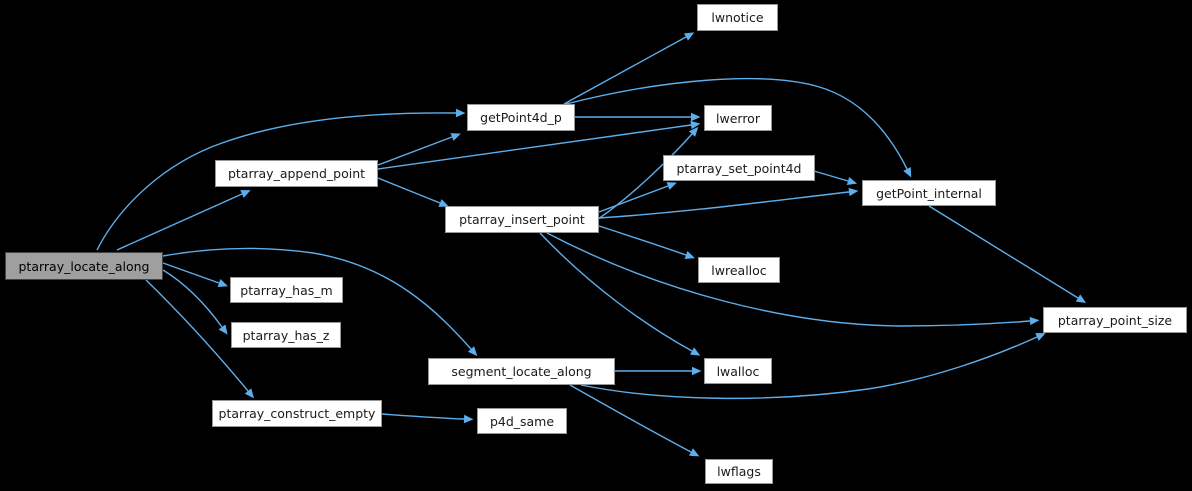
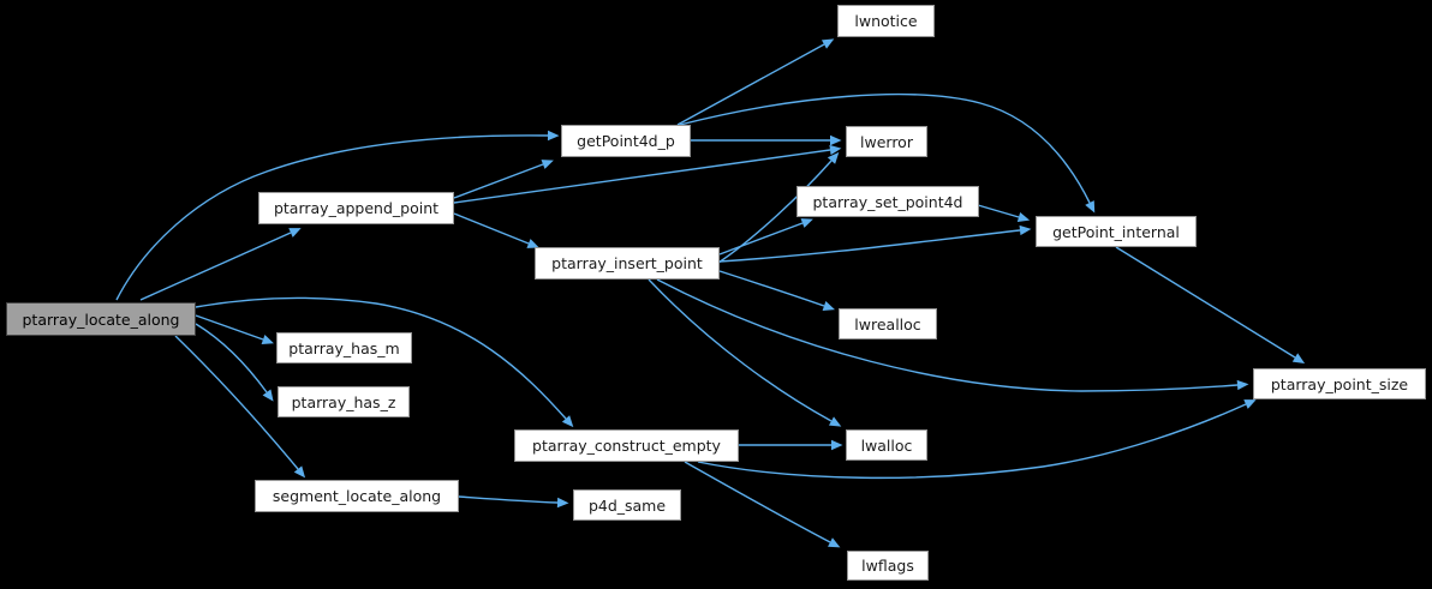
  ptarray_locate_along
  ptarray_append_point
  getPoint4d_p
  lwnotice
  lwerror
  ptarray_set_point4d
  getPoint_internal
  ptarray_insert_point
  lwrealloc
  ptarray_point_size
  ptarray_has_m
  ptarray_has_z
- segment_locate_along
+ ptarray_construct_empty
  lwalloc
- ptarray_construct_empty
+ segment_locate_along
  p4d_same
  lwflags
